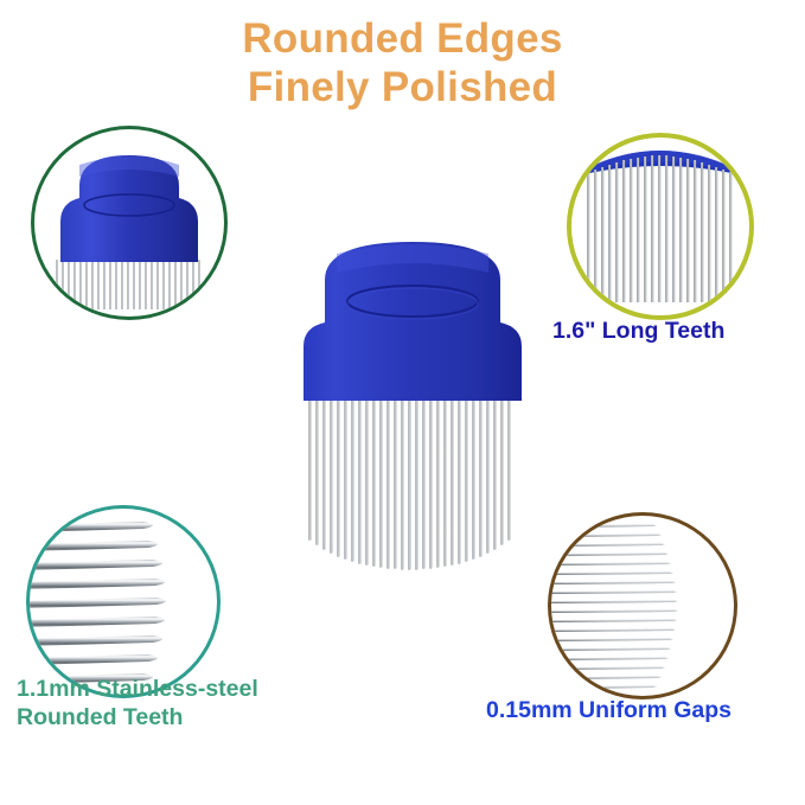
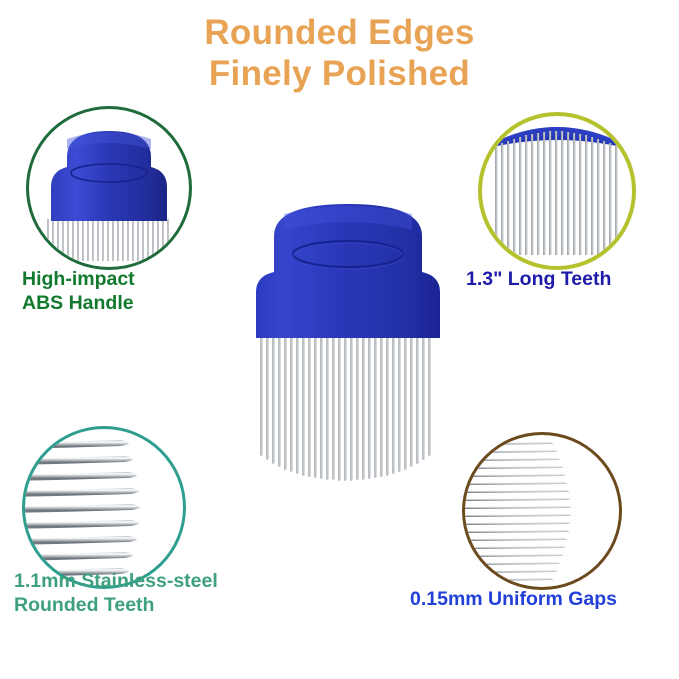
  Rounded Edges
  Finely Polished
+ High-impact
+ ABS Handle
- 1.6" Long Teeth
+ 1.3" Long Teeth
  1.1mm Stainless-steel
  Rounded Teeth
  0.15mm Uniform Gaps
